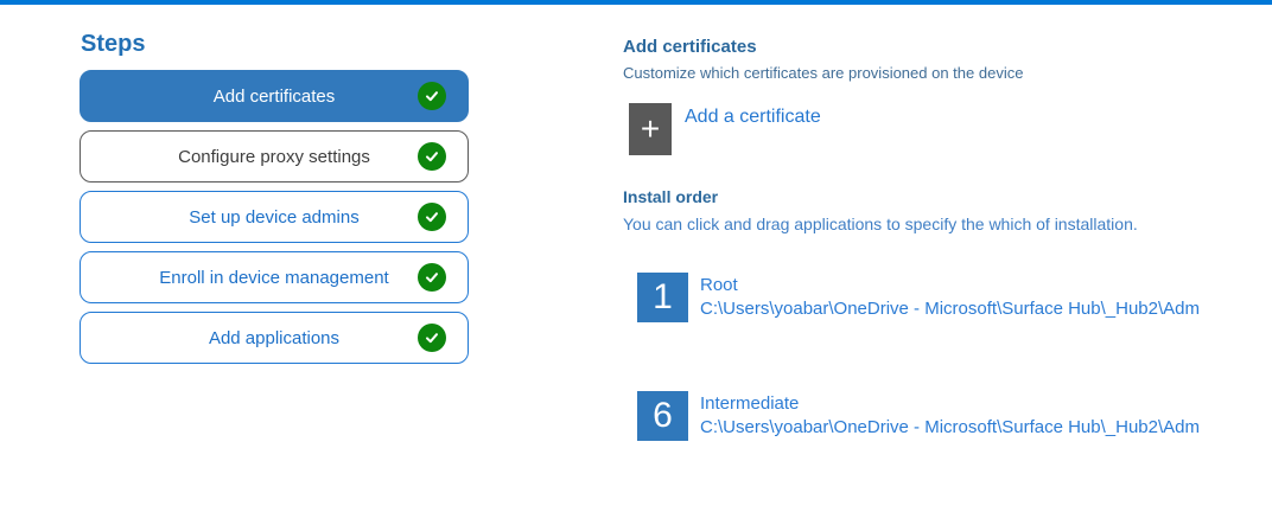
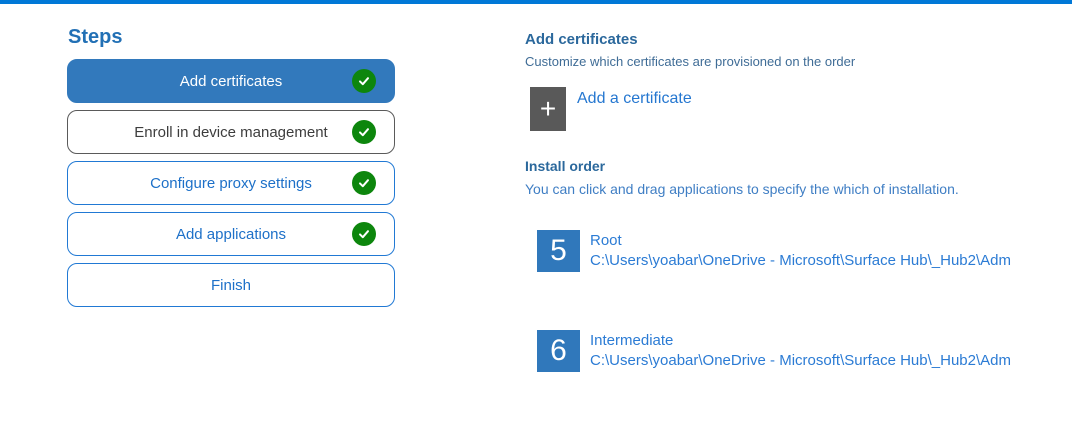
  Steps
  Add certificates
- Configure proxy settings
+ Enroll in device management
- Set up device admins
- Enroll in device management
+ Configure proxy settings
  Add applications
+ Finish
  Add certificates
- Customize which certificates are provisioned on the device
+ Customize which certificates are provisioned on the order
  +
  Add a certificate
  Install order
  You can click and drag applications to specify the which of installation.
- 1
+ 5
  Root
  C:\Users\yoabar\OneDrive - Microsoft\Surface Hub\_Hub2\Adm
  6
  Intermediate
  C:\Users\yoabar\OneDrive - Microsoft\Surface Hub\_Hub2\Adm
